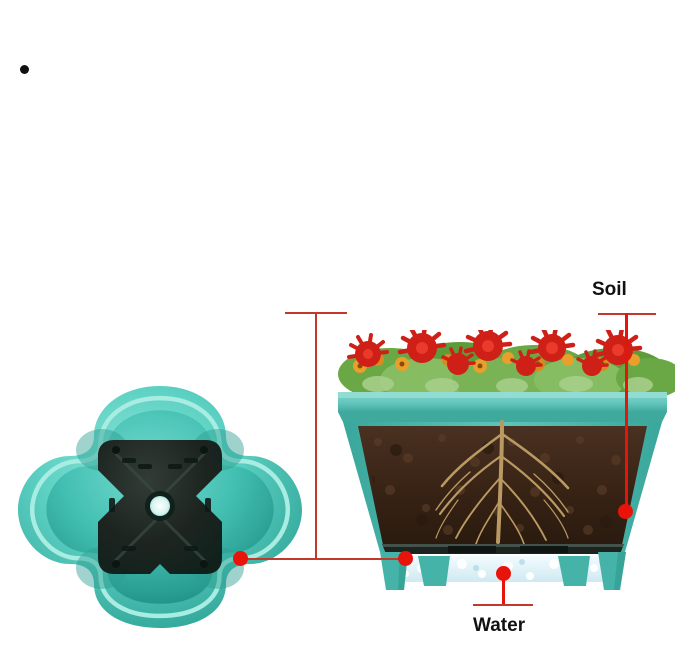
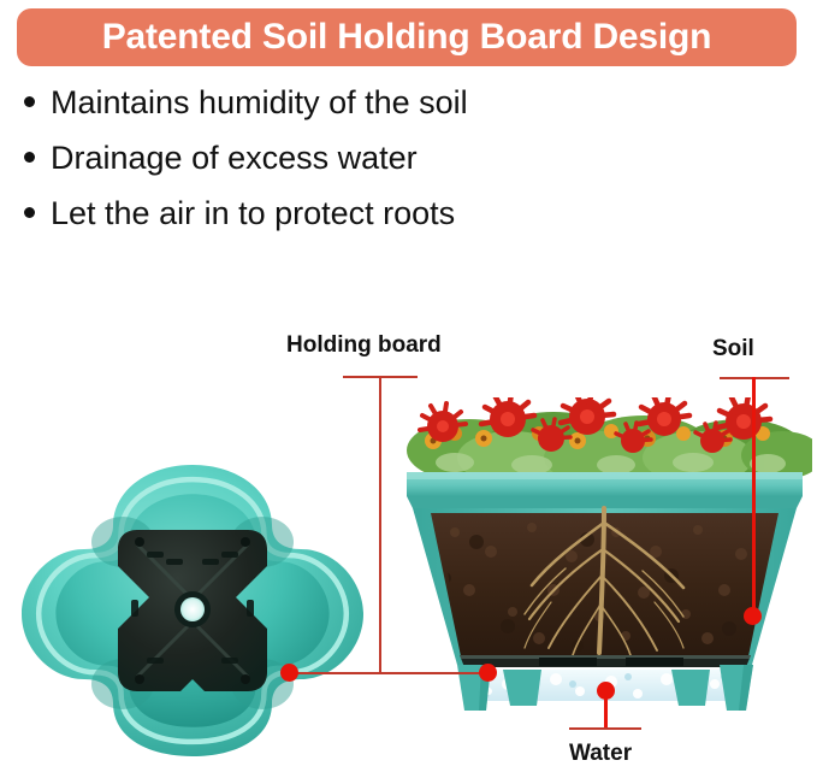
+ Patented Soil Holding Board Design
+ Maintains humidity of the soil
+ Drainage of excess water
+ Let the air in to protect roots
+ Holding board
  Soil
  Water
